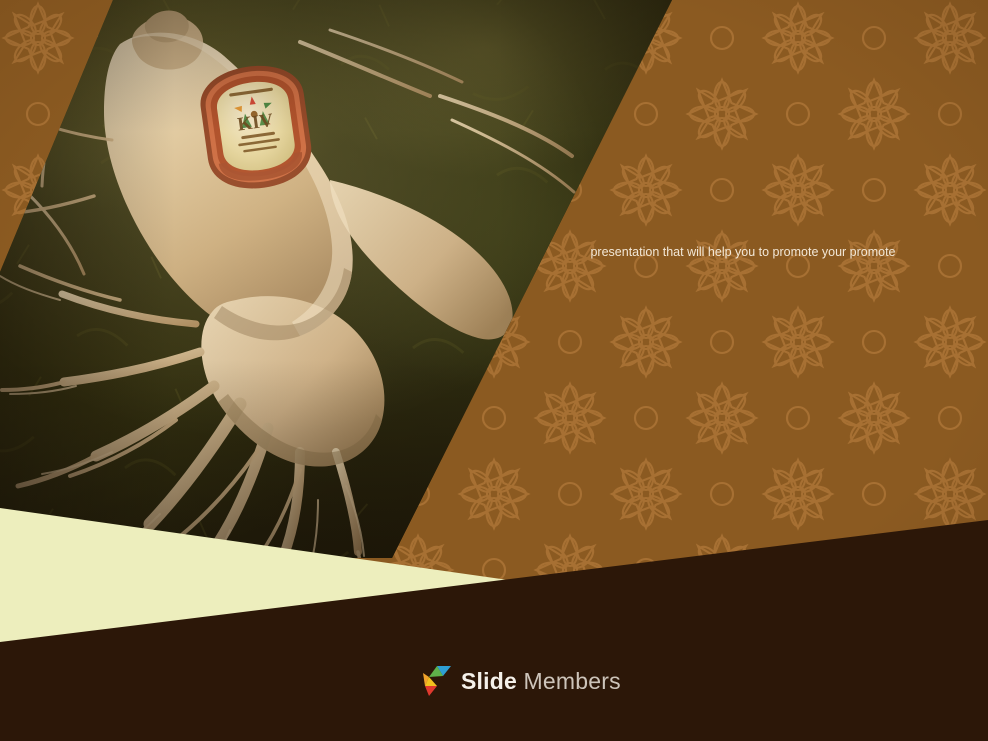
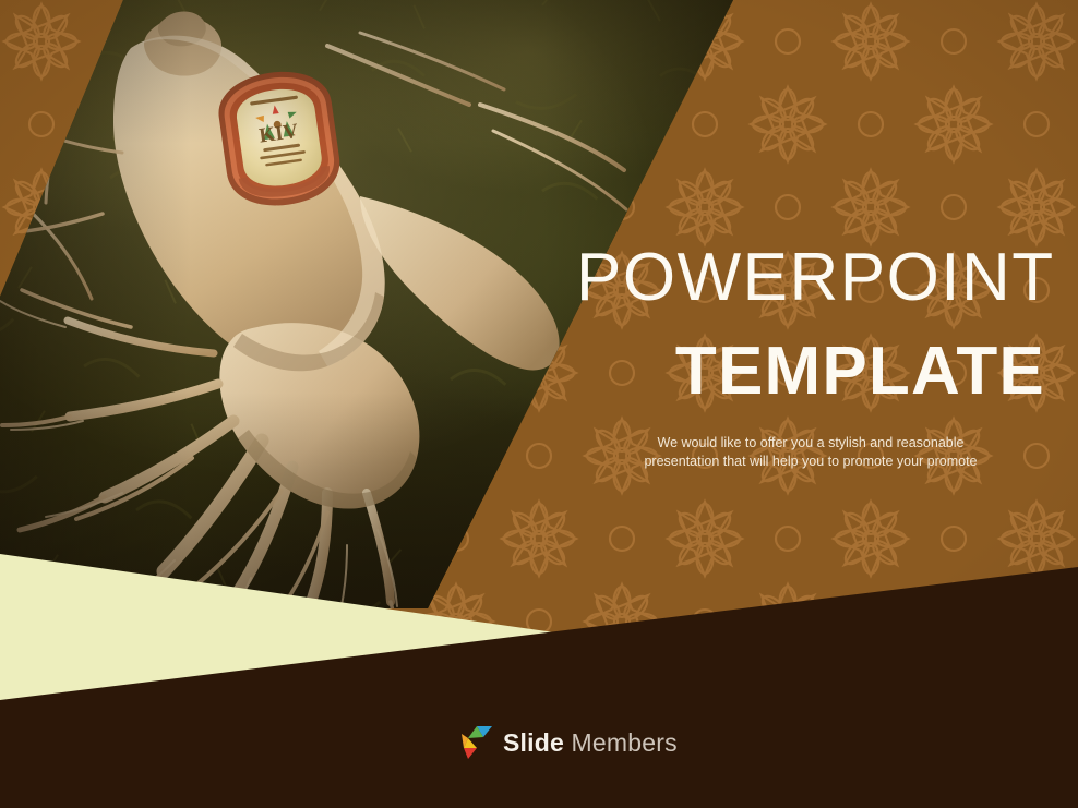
+ POWERPOINT
+ TEMPLATE
+ We would like to offer you a stylish and reasonable
  presentation that will help you to promote your promote
  Slide Members
